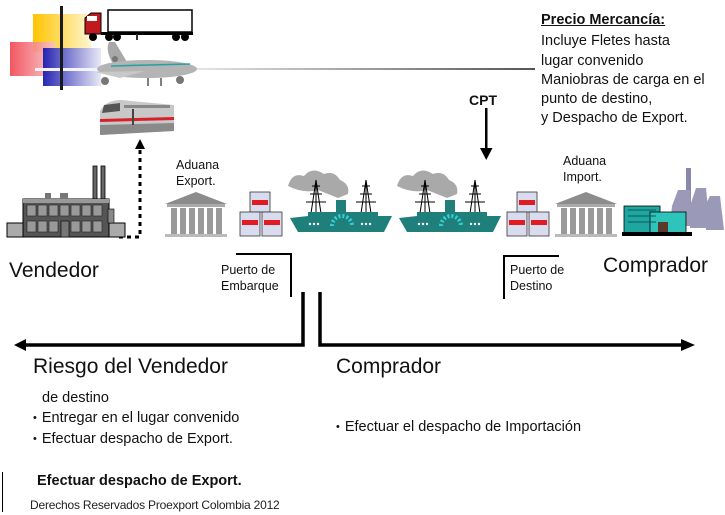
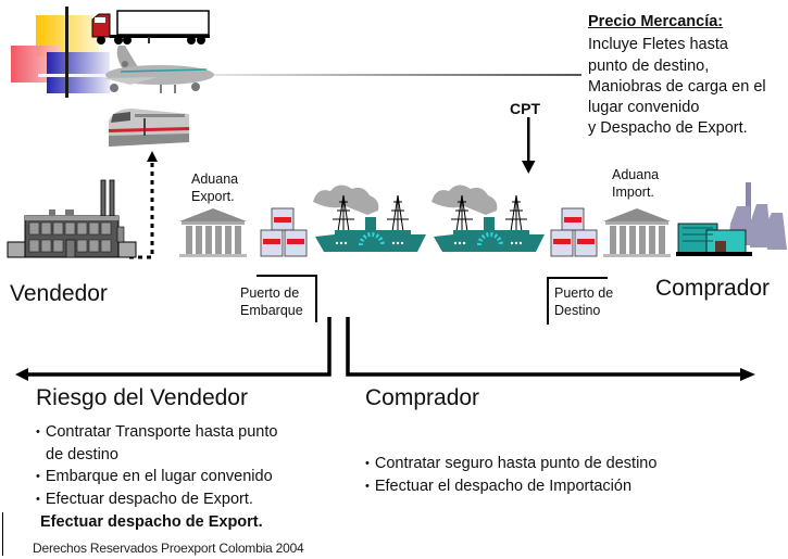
  Aduana
  Export.
  CPT
  Aduana
  Import.
  Vendedor
  Comprador
  Puerto de
  Embarque
  Puerto de
  Destino
  Precio Mercancía:
  Incluye Fletes hasta
- lugar convenido
+ punto de destino,
  Maniobras de carga en el
- punto de destino,
+ lugar convenido
  y Despacho de Export.
  Riesgo del Vendedor
+ Contratar Transporte hasta punto
  de destino
- Entregar en el lugar convenido
+ Embarque en el lugar convenido
  Efectuar despacho de Export.
  Efectuar despacho de Export.
  Comprador
+ Contratar seguro hasta punto de destino
  Efectuar el despacho de Importación
- Derechos Reservados Proexport Colombia 2012
+ Derechos Reservados Proexport Colombia 2004
